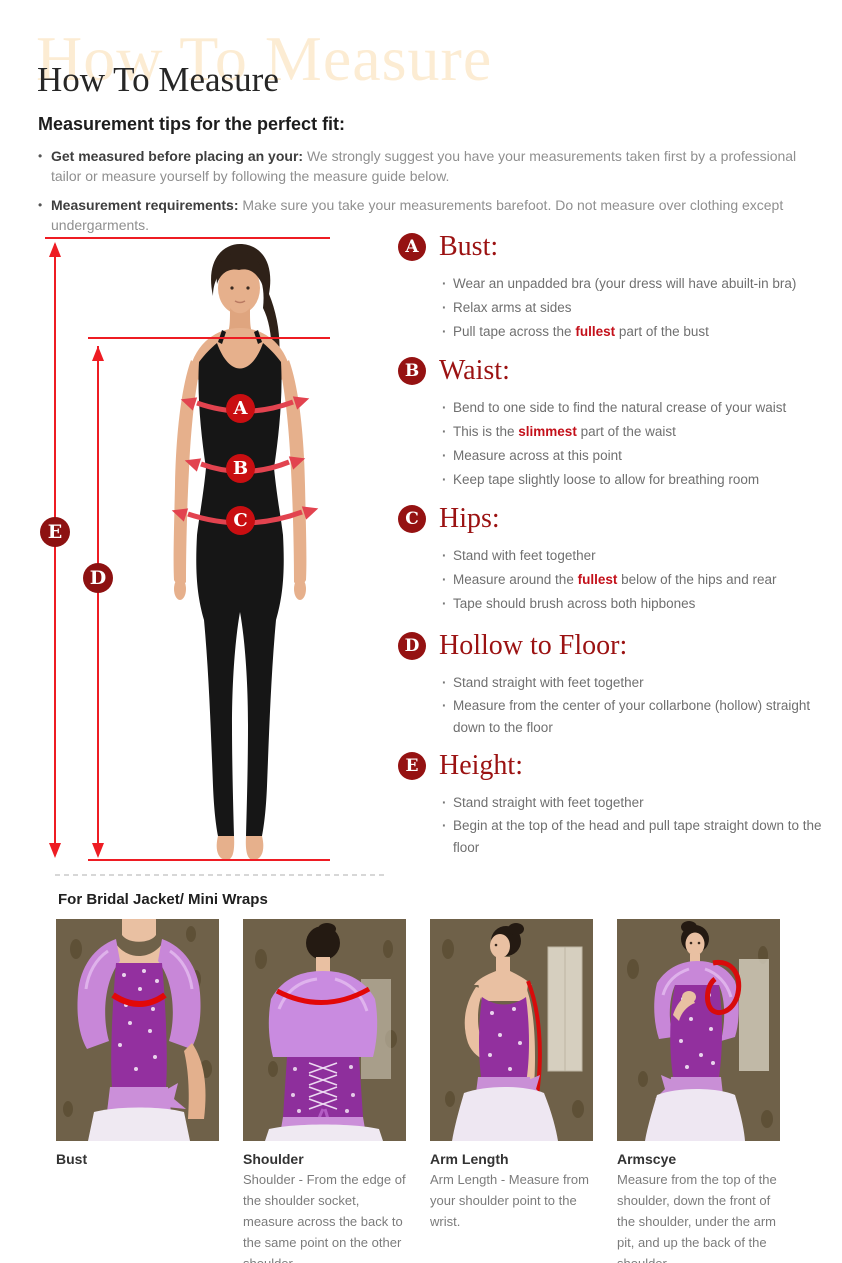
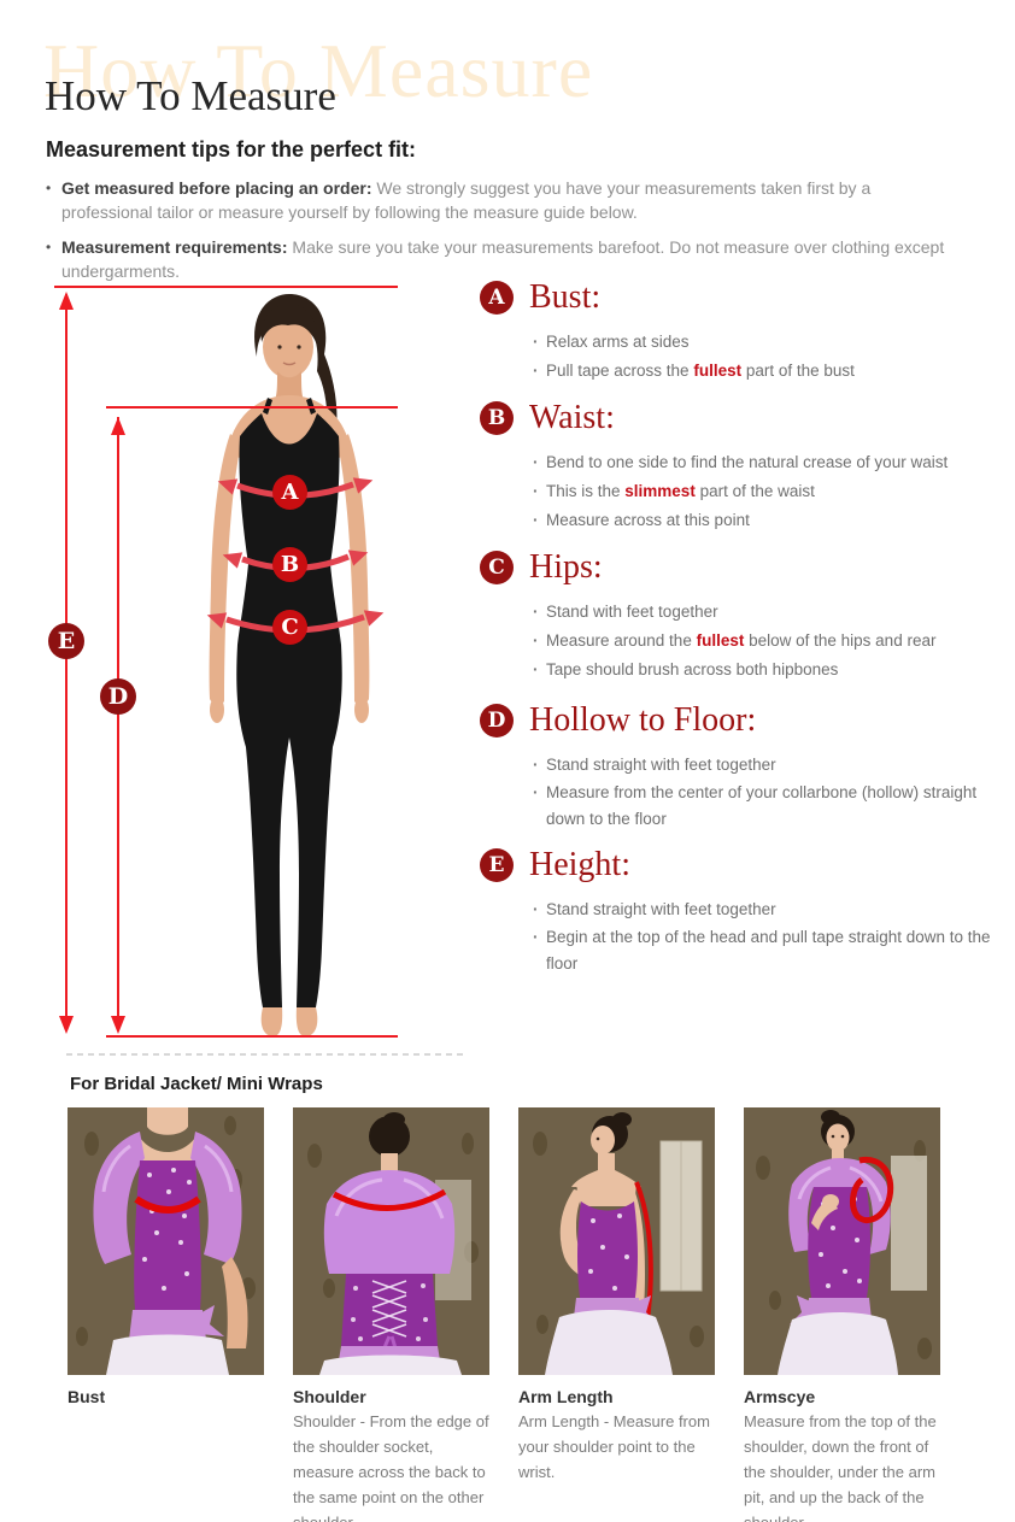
  How To Measure
  How To Measure
  Measurement tips for the perfect fit:
- Get measured before placing an your: We strongly suggest you have your measurements taken first by a professional tailor or measure yourself by following the measure guide below.
+ Get measured before placing an order: We strongly suggest you have your measurements taken first by a professional tailor or measure yourself by following the measure guide below.
  Measurement requirements: Make sure you take your measurements barefoot. Do not measure over clothing except undergarments.
  A
  B
  C
  D
  E
  A
  Bust:
- Wear an unpadded bra (your dress will have abuilt-in bra)
  Relax arms at sides
  Pull tape across the fullest part of the bust
  B
  Waist:
  Bend to one side to find the natural crease of your waist
  This is the slimmest part of the waist
  Measure across at this point
- Keep tape slightly loose to allow for breathing room
  C
  Hips:
  Stand with feet together
  Measure around the fullest below of the hips and rear
  Tape should brush across both hipbones
  D
  Hollow to Floor:
  Stand straight with feet together
  Measure from the center of your collarbone (hollow) straight down to the floor
  E
  Height:
  Stand straight with feet together
  Begin at the top of the head and pull tape straight down to the floor
  For Bridal Jacket/ Mini Wraps
  Bust
  Shoulder
  Shoulder - From the edge of the shoulder socket, measure across the back to the same point on the other
  Arm Length
  Arm Length - Measure from your shoulder point to the wrist.
  Armscye
  Measure from the top of the shoulder, down the front of the shoulder, under the arm pit, and up the back of the
